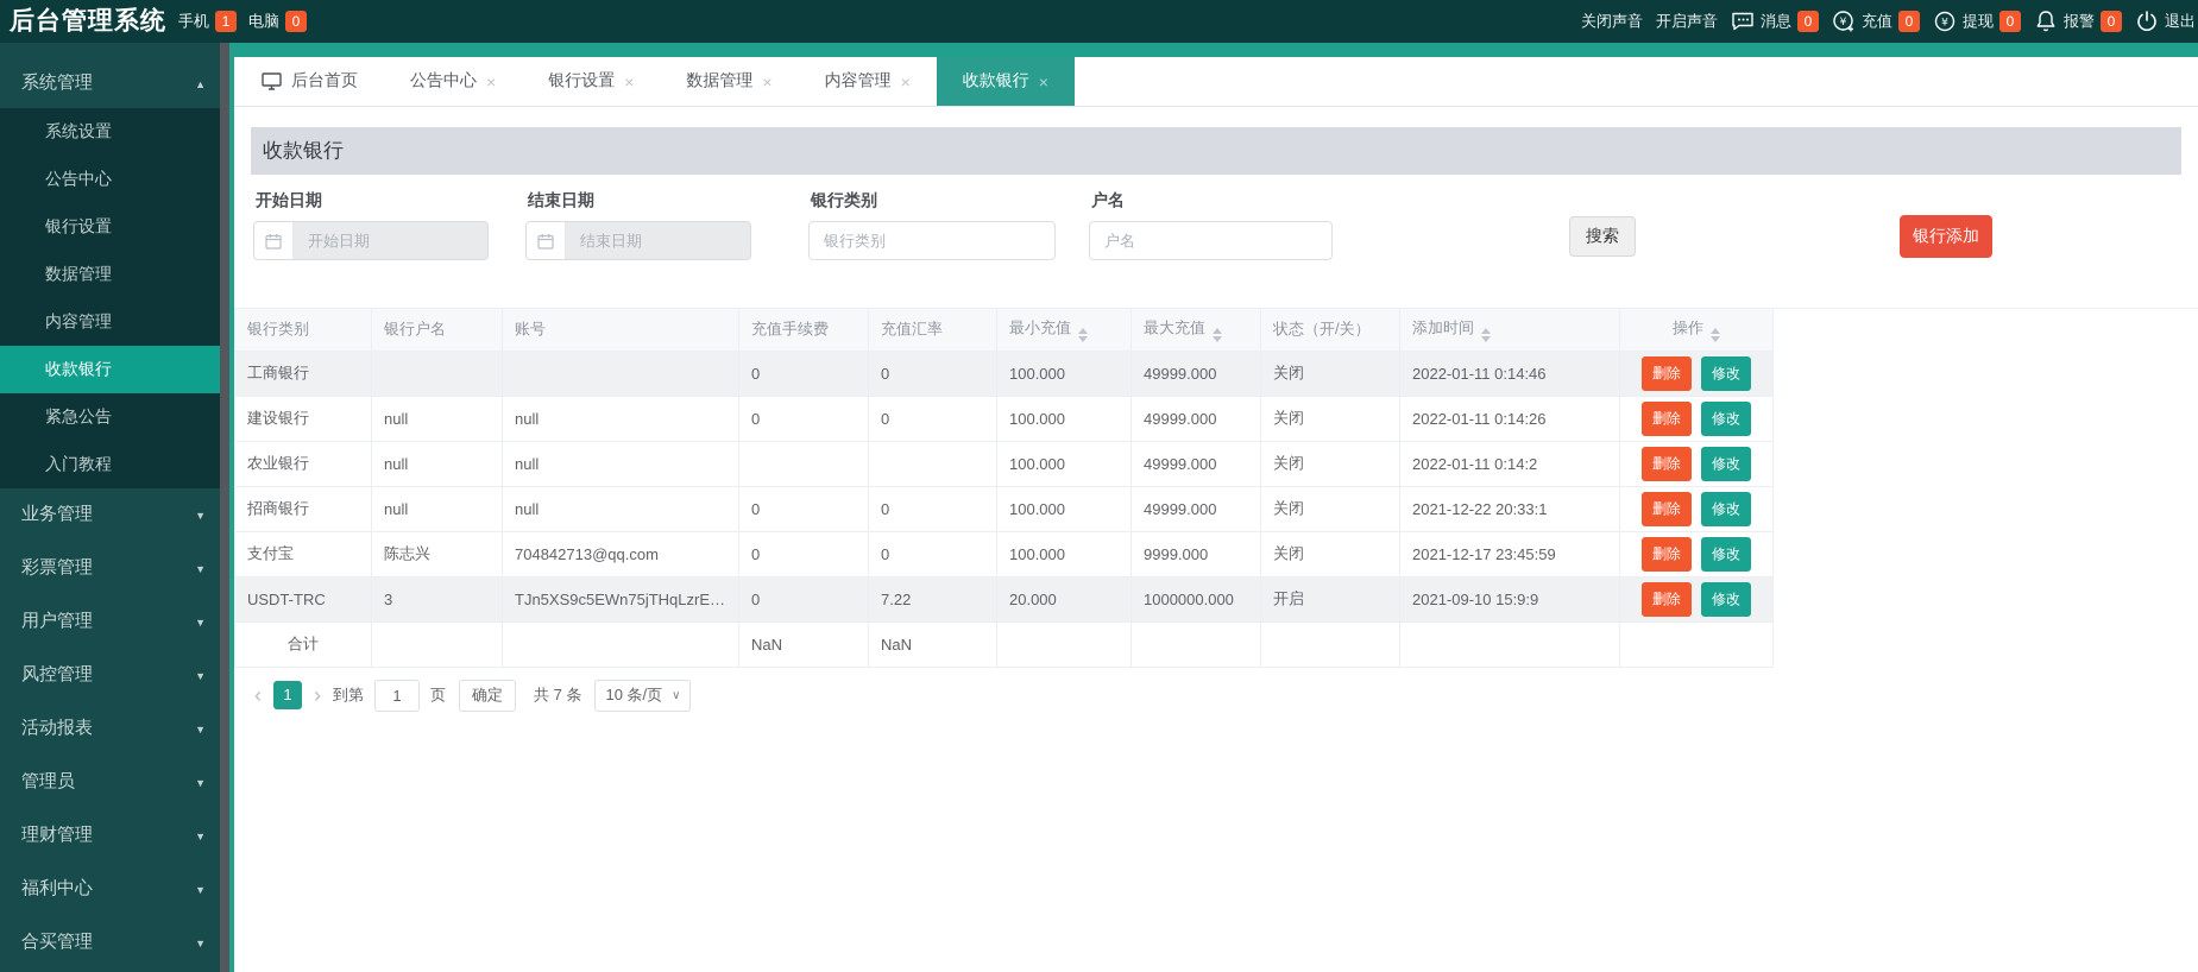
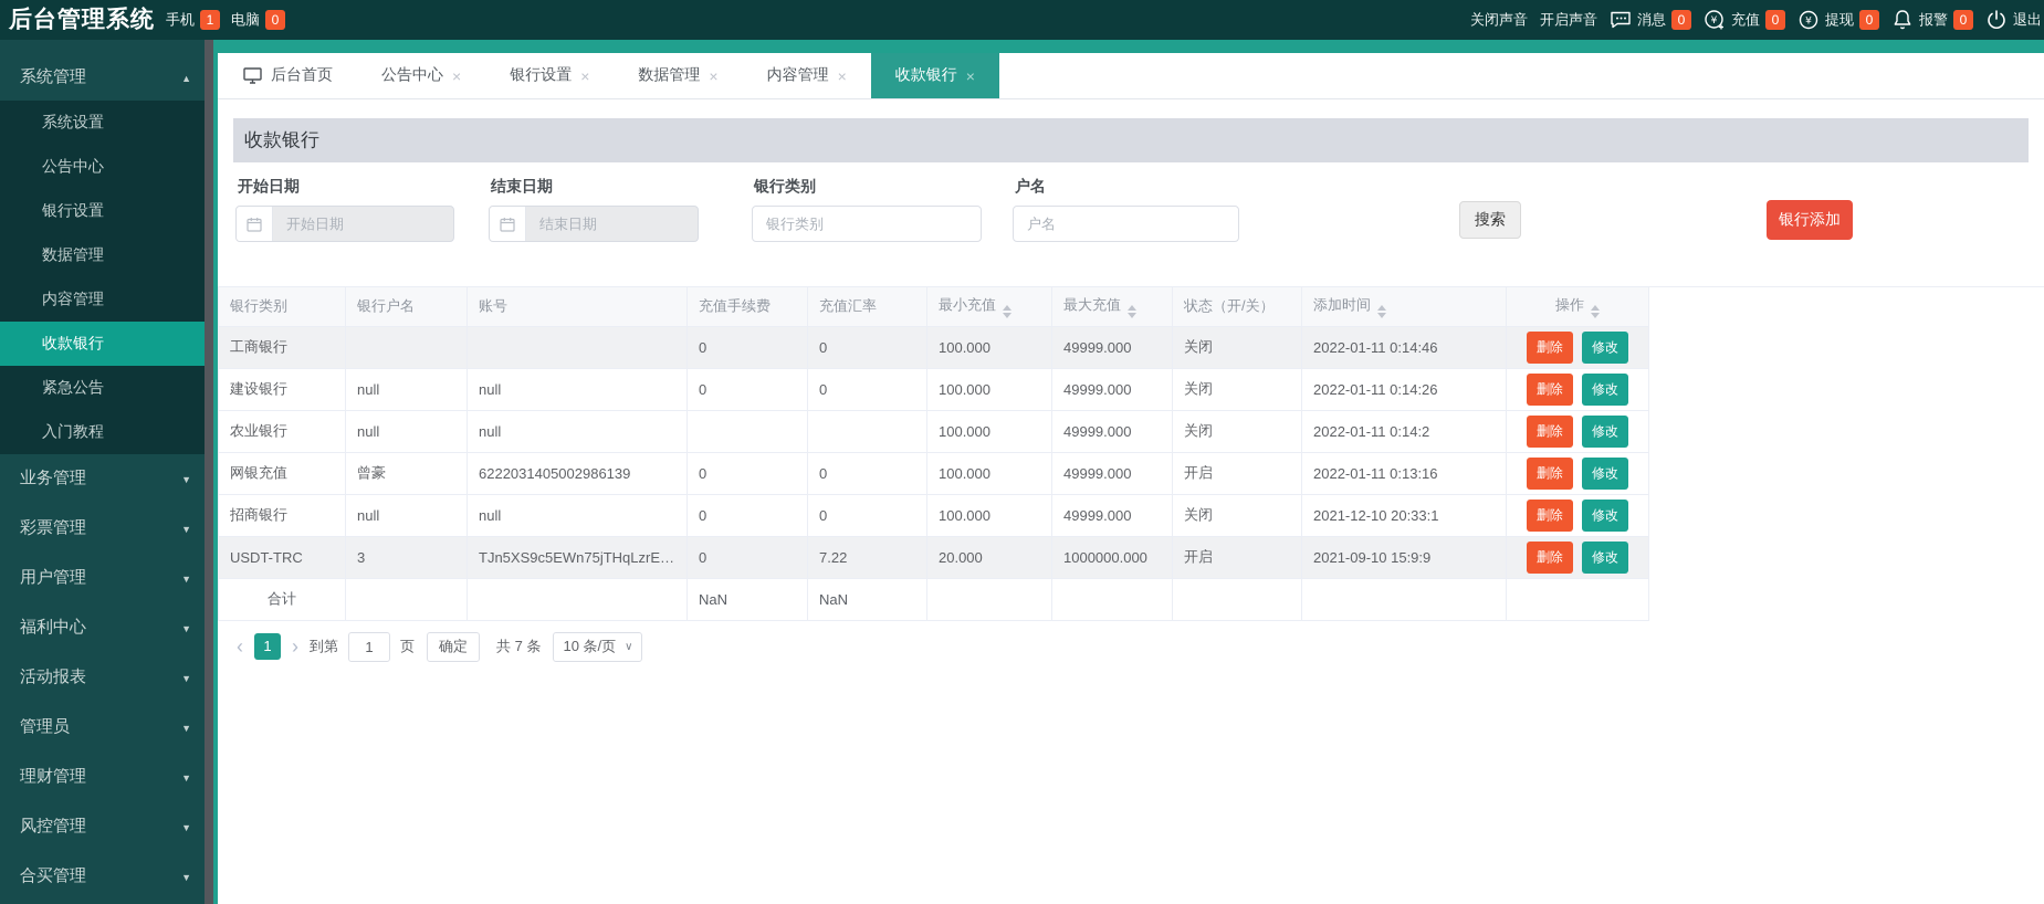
  后台管理系统
  手机
  1
  电脑
  0
  关闭声音
  开启声音
  消息
  0
  ¥
  充值
  0
  ¥
  提现
  0
  报警
  0
  退出
  系统管理
  ▲
  系统设置
  公告中心
  银行设置
  数据管理
  内容管理
  收款银行
  紧急公告
  入门教程
  业务管理
  ▼
  彩票管理
  ▼
  用户管理
  ▼
- 风控管理
+ 福利中心
  ▼
  活动报表
  ▼
  管理员
  ▼
  理财管理
  ▼
- 福利中心
+ 风控管理
  ▼
  合买管理
  ▼
  后台首页
  公告中心
  ×
  银行设置
  ×
  数据管理
  ×
  内容管理
  ×
  收款银行
  ×
  收款银行
  开始日期
  开始日期
  结束日期
  结束日期
  银行类别
  银行类别
  户名
  户名
  搜索
  银行添加
  银行类别	银行户名	账号	充值手续费	充值汇率	最小充值	最大充值	状态（开/关）	添加时间	操作
  工商银行			0	0	100.000	49999.000	关闭	2022-01-11 0:14:46	删除 修改
  建设银行	null	null	0	0	100.000	49999.000	关闭	2022-01-11 0:14:26	删除 修改
  农业银行	null	null			100.000	49999.000	关闭	2022-01-11 0:14:2	删除 修改
+ 网银充值	曾豪	6222031405002986139	0	0	100.000	49999.000	开启	2022-01-11 0:13:16	删除 修改
- 招商银行	null	null	0	0	100.000	49999.000	关闭	2021-12-22 20:33:1	删除 修改
+ 招商银行	null	null	0	0	100.000	49999.000	关闭	2021-12-10 20:33:1	删除 修改
- 支付宝	陈志兴	704842713@qq.com	0	0	100.000	9999.000	关闭	2021-12-17 23:45:59	删除 修改
  USDT-TRC	3	TJn5XS9c5EWn75jTHqLzrE9...	0	7.22	20.000	1000000.000	开启	2021-09-10 15:9:9	删除 修改
  合计			NaN	NaN
  ‹
  1
  ›
  到第
  1
  页
  确定
  共 7 条
  10 条/页
  ∨
